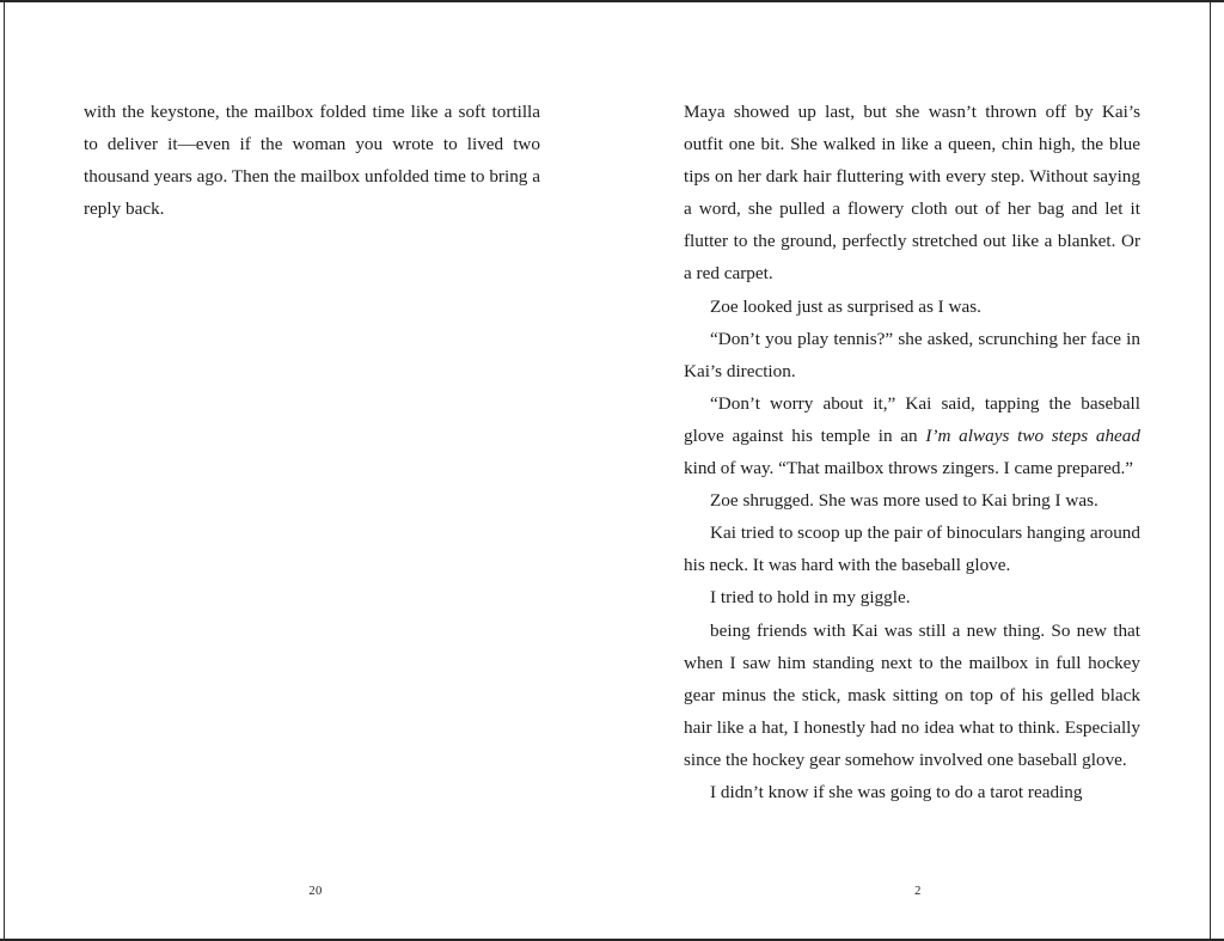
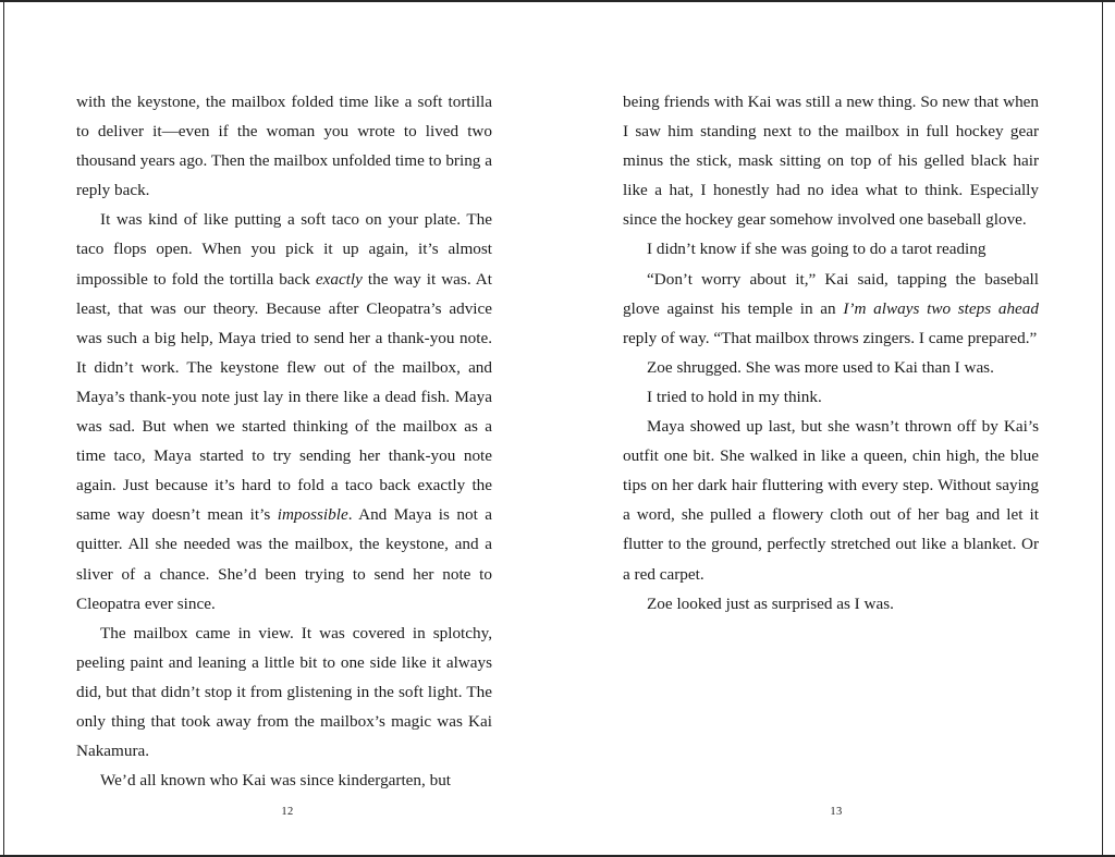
  with the keystone, the mailbox folded time like a soft tortilla to deliver it—even if the woman you wrote to lived two thousand years ago. Then the mailbox unfolded time to bring a reply back.
+ It was kind of like putting a soft taco on your plate. The taco flops open. When you pick it up again, it’s almost impossible to fold the tortilla back exactly the way it was. At least, that was our theory. Because after Cleopatra’s advice was such a big help, Maya tried to send her a thank-you note. It didn’t work. The keystone flew out of the mailbox, and Maya’s thank-you note just lay in there like a dead fish. Maya was sad. But when we started thinking of the mailbox as a time taco, Maya started to try sending her thank-you note again. Just because it’s hard to fold a taco back exactly the same way doesn’t mean it’s impossible. And Maya is not a quitter. All she needed was the mailbox, the keystone, and a sliver of a chance. She’d been trying to send her note to Cleopatra ever since.
+ The mailbox came in view. It was covered in splotchy, peeling paint and leaning a little bit to one side like it always did, but that didn’t stop it from glistening in the soft light. The only thing that took away from the mailbox’s magic was Kai Nakamura.
+ We’d all known who Kai was since kindergarten, but
- 20
+ 12
- Maya showed up last, but she wasn’t thrown off by Kai’s outfit one bit. She walked in like a queen, chin high, the blue tips on her dark hair fluttering with every step. Without saying a word, she pulled a flowery cloth out of her bag and let it flutter to the ground, perfectly stretched out like a blanket. Or a red carpet.
+ being friends with Kai was still a new thing. So new that when I saw him standing next to the mailbox in full hockey gear minus the stick, mask sitting on top of his gelled black hair like a hat, I honestly had no idea what to think. Especially since the hockey gear somehow involved one baseball glove.
- Zoe looked just as surprised as I was.
+ I didn’t know if she was going to do a tarot reading
- “Don’t you play tennis?” she asked, scrunching her face in Kai’s direction.
- “Don’t worry about it,” Kai said, tapping the baseball glove against his temple in an I’m always two steps ahead kind of way. “That mailbox throws zingers. I came prepared.”
+ “Don’t worry about it,” Kai said, tapping the baseball glove against his temple in an I’m always two steps ahead reply of way. “That mailbox throws zingers. I came prepared.”
- Zoe shrugged. She was more used to Kai bring I was.
+ Zoe shrugged. She was more used to Kai than I was.
- Kai tried to scoop up the pair of binoculars hanging around his neck. It was hard with the baseball glove.
- I tried to hold in my giggle.
+ I tried to hold in my think.
- being friends with Kai was still a new thing. So new that when I saw him standing next to the mailbox in full hockey gear minus the stick, mask sitting on top of his gelled black hair like a hat, I honestly had no idea what to think. Especially since the hockey gear somehow involved one baseball glove.
+ Maya showed up last, but she wasn’t thrown off by Kai’s outfit one bit. She walked in like a queen, chin high, the blue tips on her dark hair fluttering with every step. Without saying a word, she pulled a flowery cloth out of her bag and let it flutter to the ground, perfectly stretched out like a blanket. Or a red carpet.
- I didn’t know if she was going to do a tarot reading
+ Zoe looked just as surprised as I was.
- 2
+ 13
